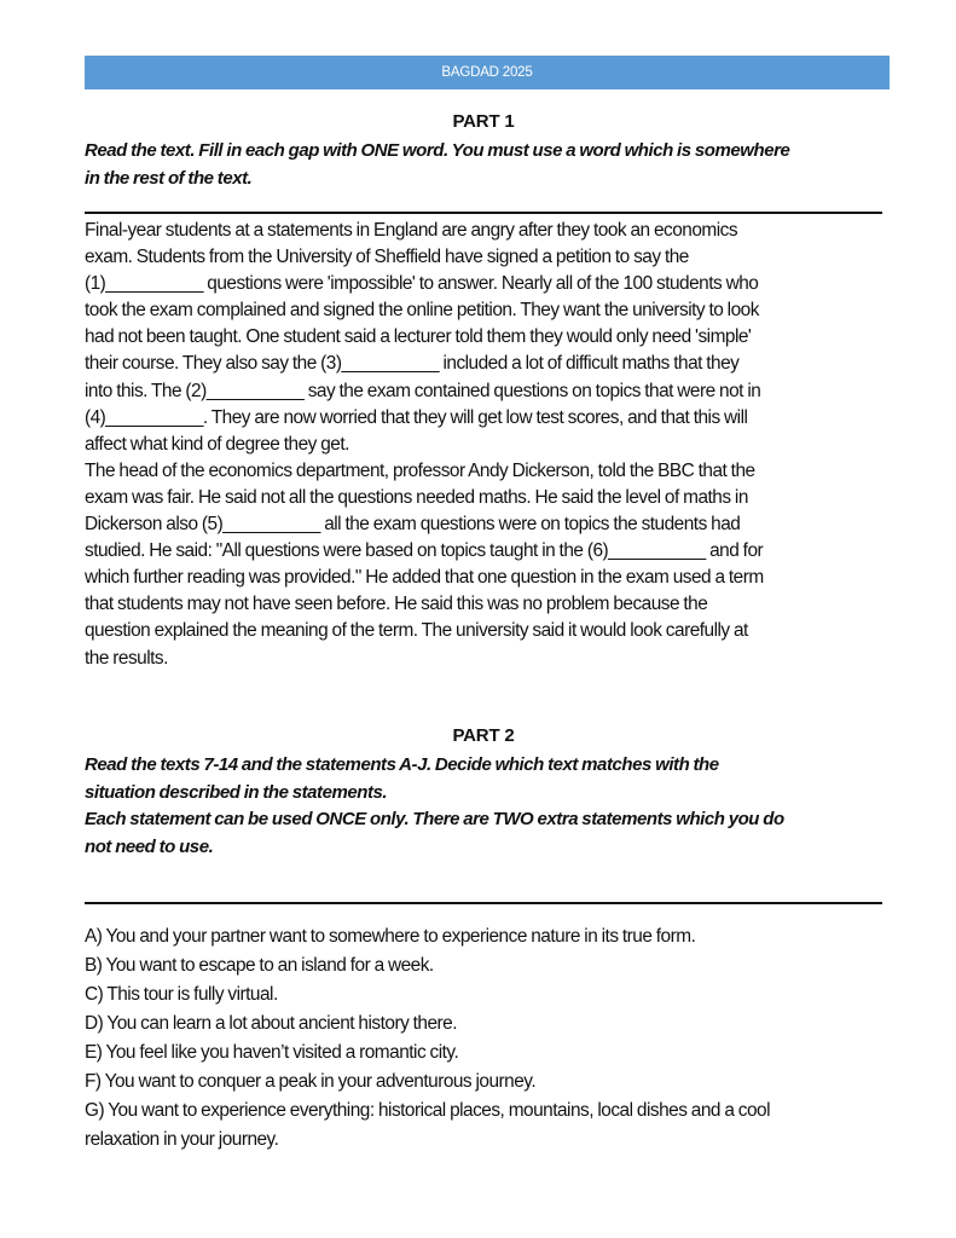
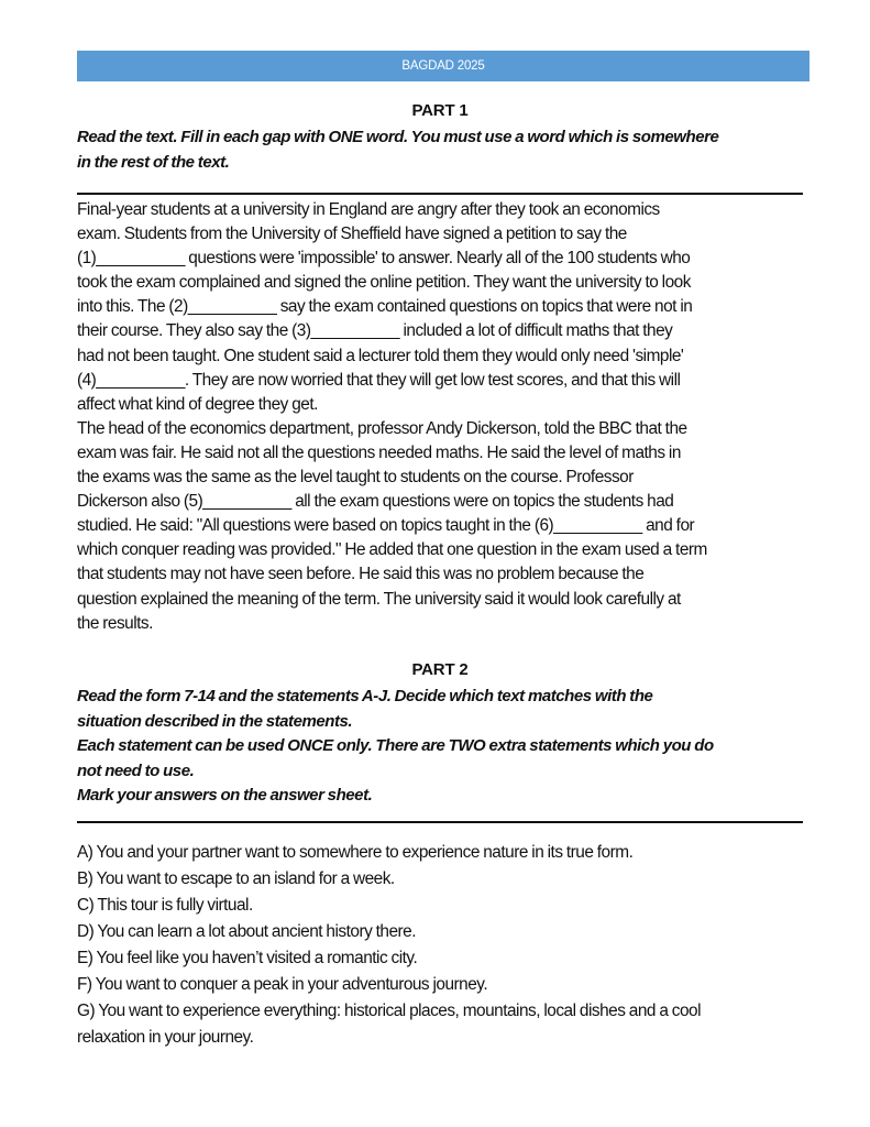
  BAGDAD 2025
  PART 1
  Read the text. Fill in each gap with ONE word. You must use a word which is somewhere
  in the rest of the text.
- Final-year students at a statements in England are angry after they took an economics
+ Final-year students at a university in England are angry after they took an economics
  exam. Students from the University of Sheffield have signed a petition to say the
  (1)__________ questions were 'impossible' to answer. Nearly all of the 100 students who
  took the exam complained and signed the online petition. They want the university to look
- had not been taught. One student said a lecturer told them they would only need 'simple'
+ into this. The (2)__________ say the exam contained questions on topics that were not in
  their course. They also say the (3)__________ included a lot of difficult maths that they
- into this. The (2)__________ say the exam contained questions on topics that were not in
+ had not been taught. One student said a lecturer told them they would only need 'simple'
  (4)__________. They are now worried that they will get low test scores, and that this will
  affect what kind of degree they get.
  The head of the economics department, professor Andy Dickerson, told the BBC that the
  exam was fair. He said not all the questions needed maths. He said the level of maths in
+ the exams was the same as the level taught to students on the course. Professor
  Dickerson also (5)__________ all the exam questions were on topics the students had
  studied. He said: "All questions were based on topics taught in the (6)__________ and for
- which further reading was provided." He added that one question in the exam used a term
+ which conquer reading was provided." He added that one question in the exam used a term
  that students may not have seen before. He said this was no problem because the
  question explained the meaning of the term. The university said it would look carefully at
  the results.
  PART 2
- Read the texts 7-14 and the statements A-J. Decide which text matches with the
+ Read the form 7-14 and the statements A-J. Decide which text matches with the
  situation described in the statements.
  Each statement can be used ONCE only. There are TWO extra statements which you do
  not need to use.
+ Mark your answers on the answer sheet.
  A) You and your partner want to somewhere to experience nature in its true form.
  B) You want to escape to an island for a week.
  C) This tour is fully virtual.
  D) You can learn a lot about ancient history there.
  E) You feel like you haven’t visited a romantic city.
  F) You want to conquer a peak in your adventurous journey.
  G) You want to experience everything: historical places, mountains, local dishes and a cool
  relaxation in your journey.
